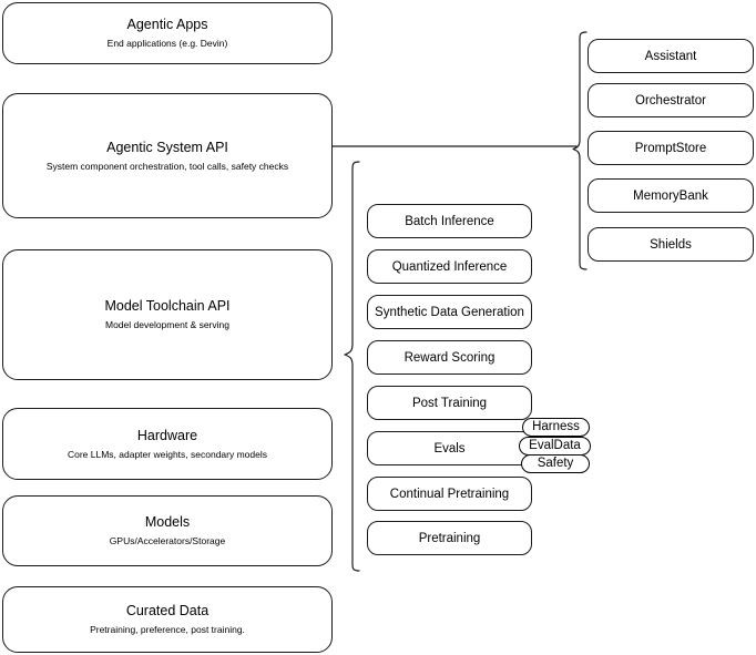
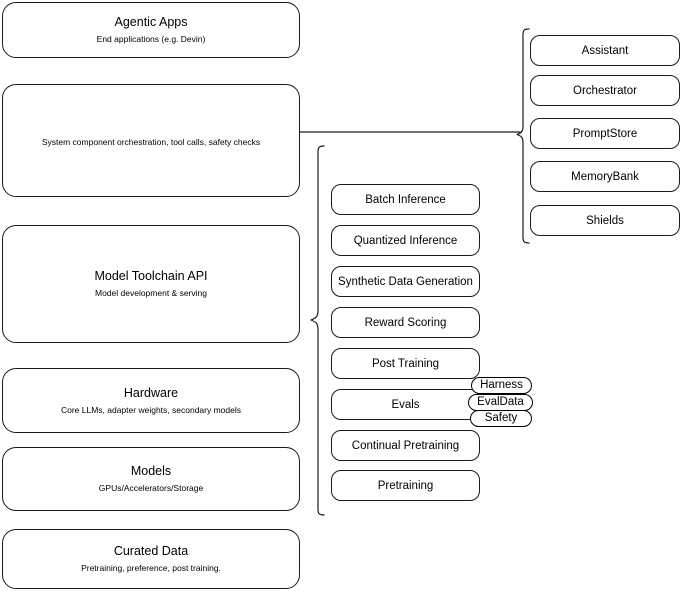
  Agentic Apps
  End applications (e.g. Devin)
- Agentic System API
  System component orchestration, tool calls, safety checks
  Model Toolchain API
  Model development & serving
  Hardware
  Core LLMs, adapter weights, secondary models
  Models
  GPUs/Accelerators/Storage
  Curated Data
  Pretraining, preference, post training.
  Batch Inference
  Quantized Inference
  Synthetic Data Generation
  Reward Scoring
  Post Training
  Evals
  Continual Pretraining
  Pretraining
  Harness
  EvalData
  Safety
  Assistant
  Orchestrator
  PromptStore
  MemoryBank
  Shields
